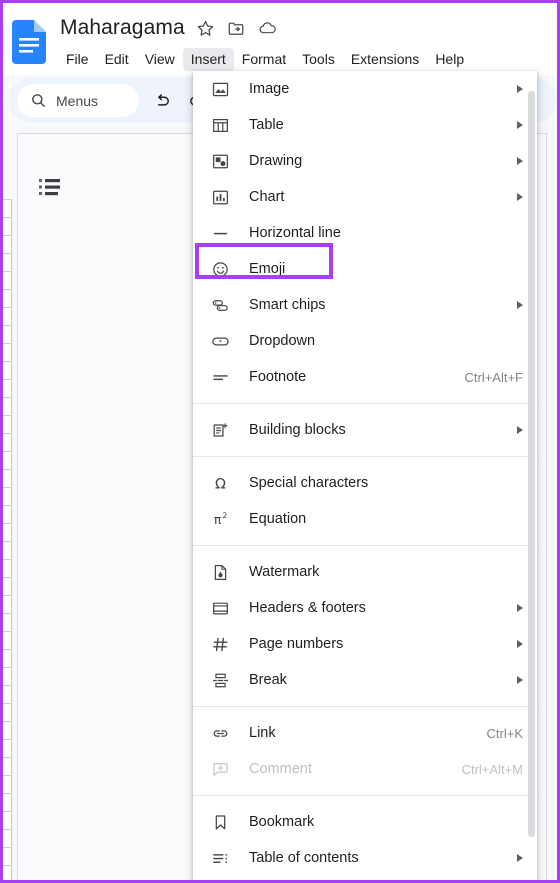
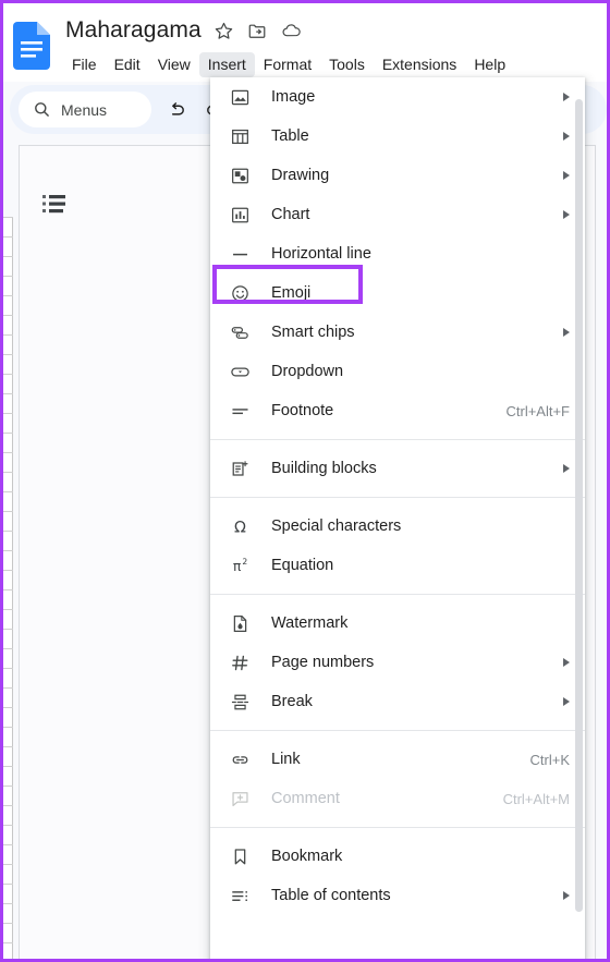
  Maharagama
  File
  Edit
  View
  Insert
  Format
  Tools
  Extensions
  Help
  Menus
  Image
  Table
  Drawing
  Chart
  Horizontal line
  Emoji
  Smart chips
  Dropdown
  Footnote
  Ctrl+Alt+F
  Building blocks
  Ω
  Special characters
  π
  2
  Equation
  Watermark
- Headers & footers
  Page numbers
  Break
  Link
  Ctrl+K
  Comment
  Ctrl+Alt+M
  Bookmark
  Table of contents
